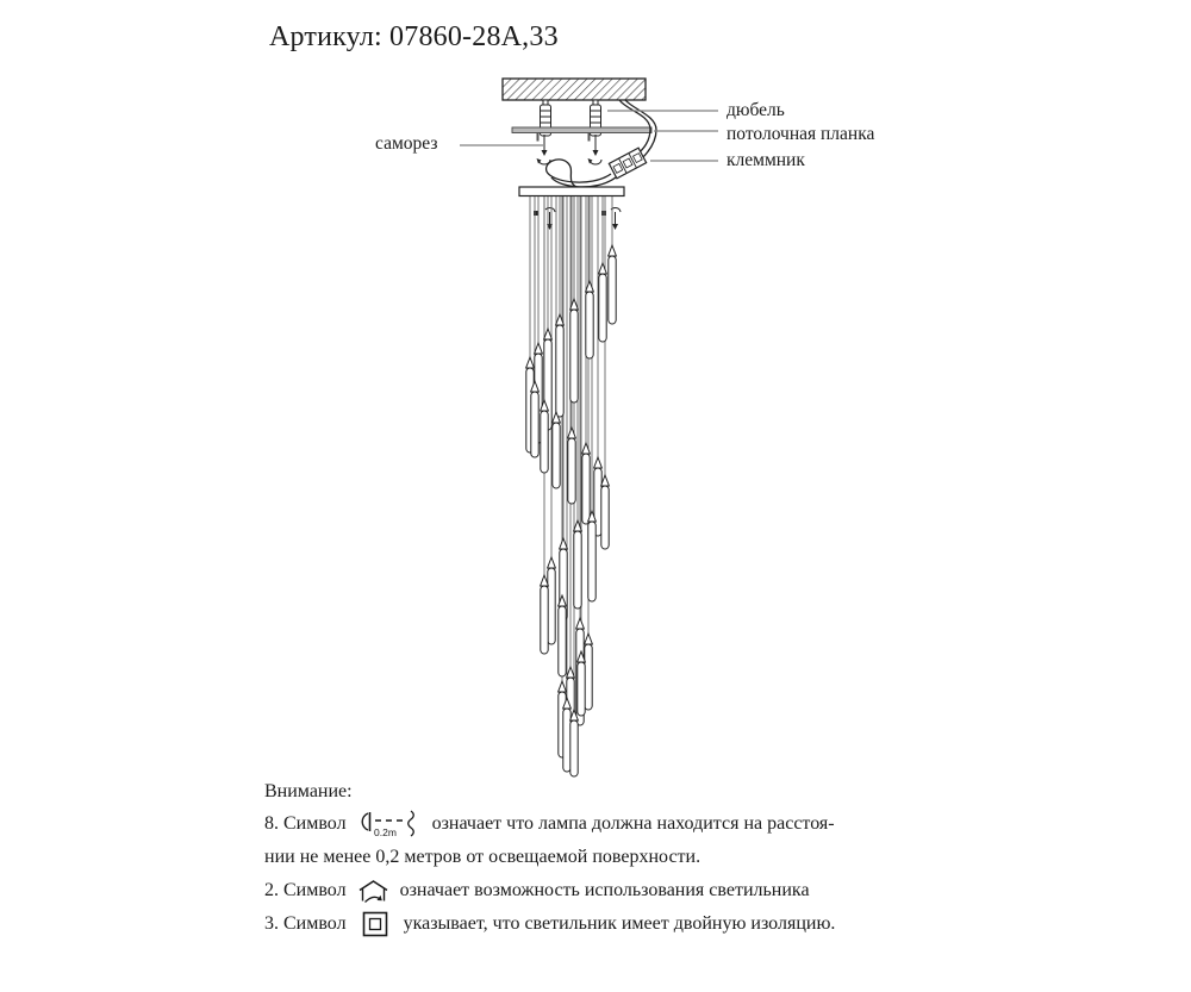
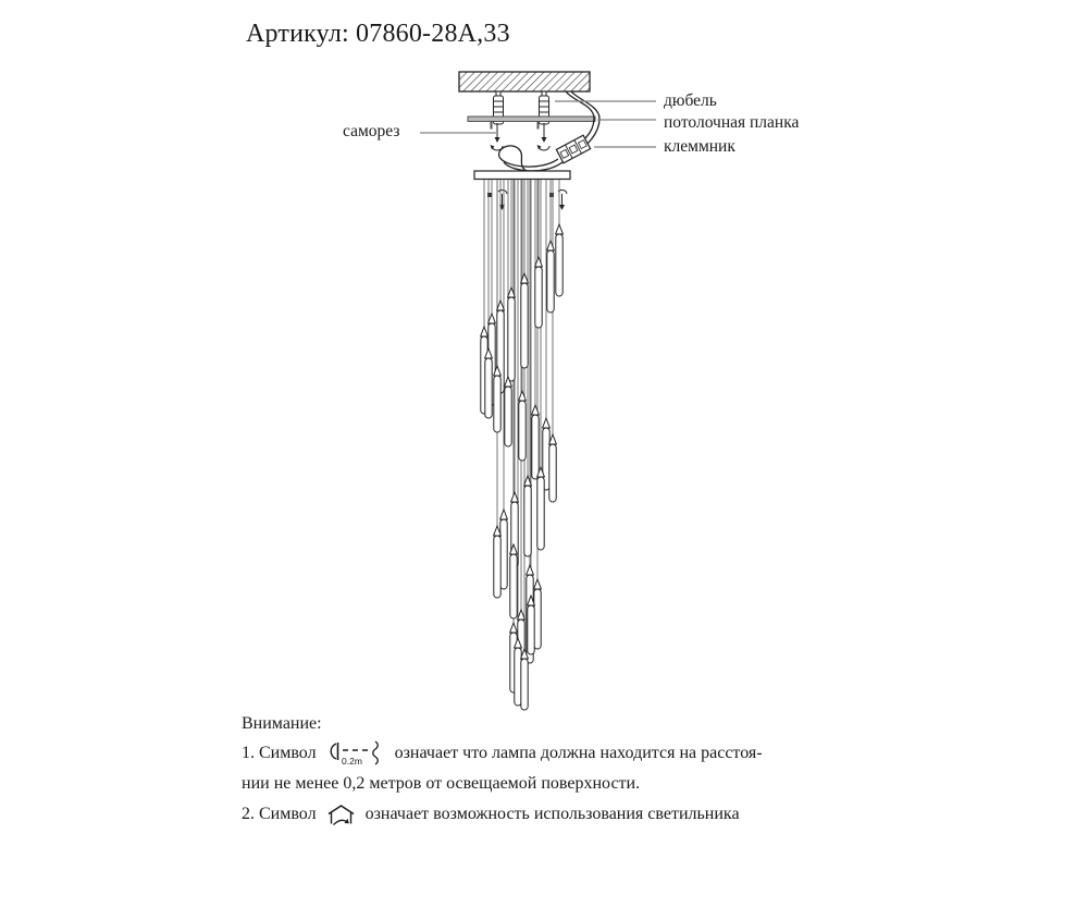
  Артикул: 07860-28А,33
  саморез
  дюбель
  потолочная планка
  клеммник
  Внимание:
- 8. Символ
+ 1. Символ
  0.2m
  означает что лампа должна находится на расстоя-
  нии не менее 0,2 метров от освещаемой поверхности.
  2. Символ
  означает возможность использования светильника
- 3. Символ
- указывает, что светильник имеет двойную изоляцию.
